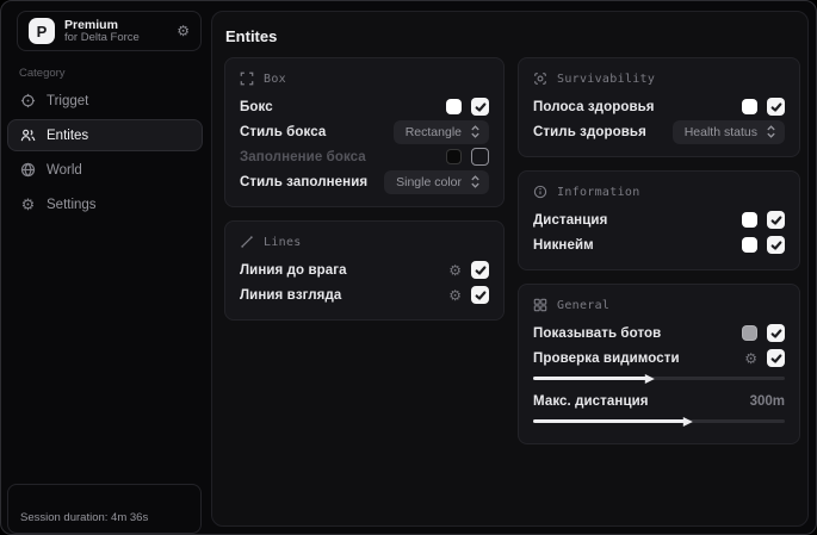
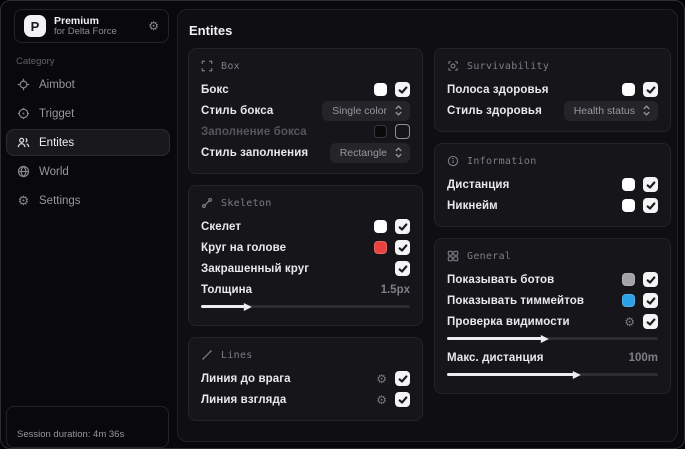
  P
  Premium
  for Delta Force
  ⚙
  Category
+ Aimbot
  Trigget
  Entites
  World
  ⚙
  Settings
  Session duration: 4m 36s
  Entites
  Box
  Бокс
  Стиль бокса
- Rectangle
+ Single color
  Заполнение бокса
  Стиль заполнения
- Single color
+ Rectangle
+ Skeleton
+ Скелет
+ Круг на голове
+ Закрашенный круг
+ Толщина
+ 1.5px
  Lines
  Линия до врага
  ⚙
  Линия взгляда
  ⚙
  Survivability
  Полоса здоровья
  Стиль здоровья
  Health status
  Information
  Дистанция
  Никнейм
  General
  Показывать ботов
+ Показывать тиммейтов
  Проверка видимости
  ⚙
  Макс. дистанция
- 300m
+ 100m
